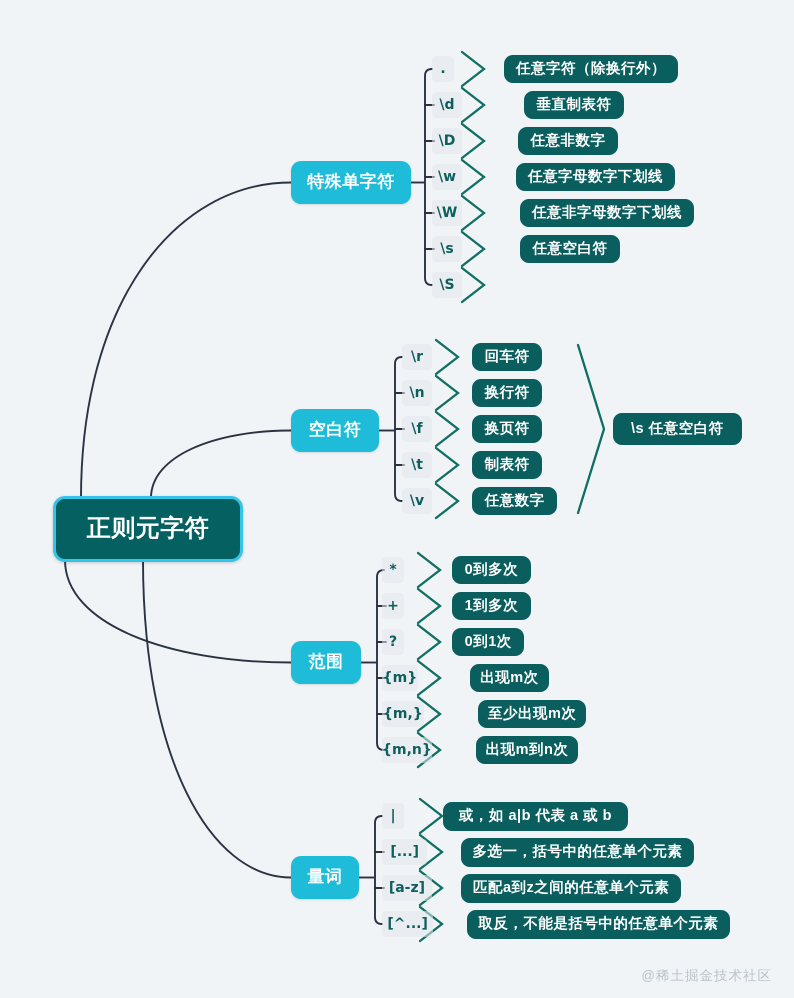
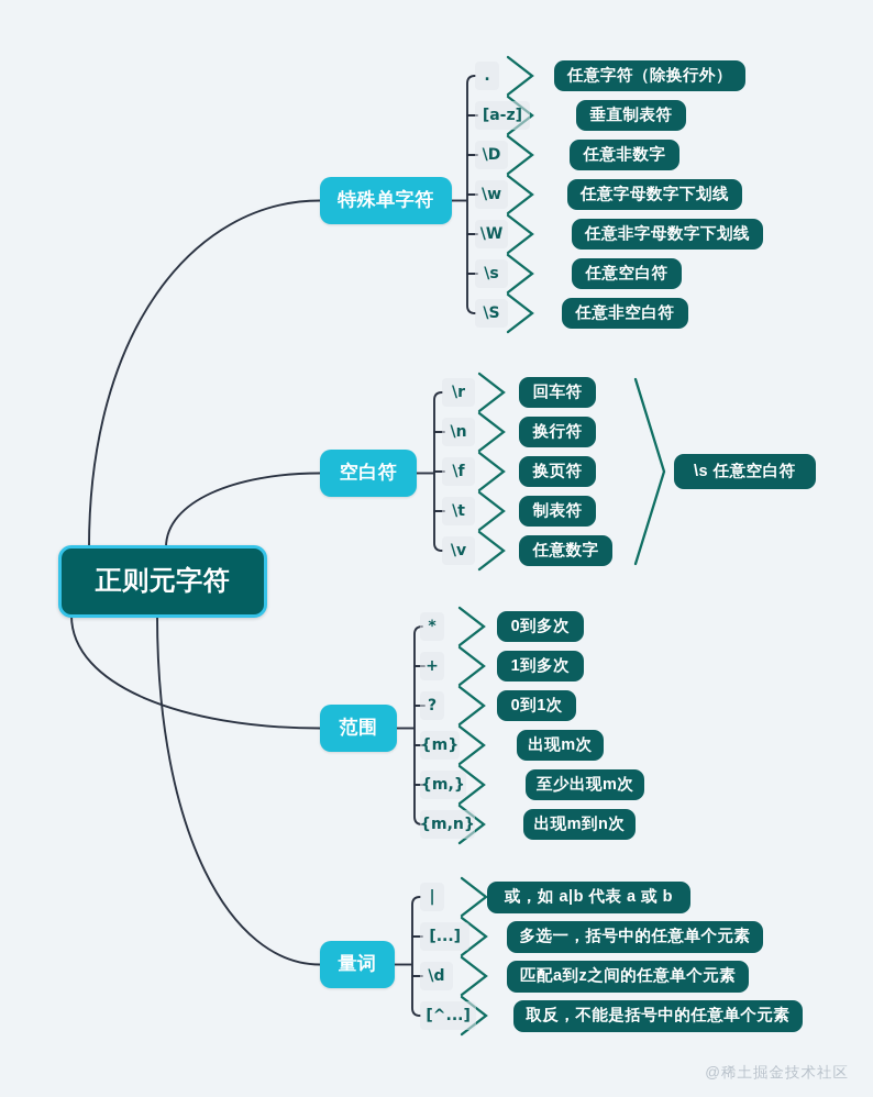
  正则元字符
  特殊单字符
  .
  任意字符（除换行外）
- \d
+ [a-z]
  垂直制表符
  \D
  任意非数字
  \w
  任意字母数字下划线
  \W
  任意非字母数字下划线
  \s
  任意空白符
  \S
+ 任意非空白符
  空白符
  \r
  回车符
  \n
  换行符
  \f
  换页符
  \t
  制表符
  \v
  任意数字
  \s 任意空白符
  范围
  *
  0到多次
  +
  1到多次
  ?
  0到1次
  {m}
  出现m次
  {m,}
  至少出现m次
  {m,n}
  出现m到n次
  量词
  |
  或，如 a|b 代表 a 或 b
  [...]
  多选一，括号中的任意单个元素
- [a-z]
+ \d
  匹配a到z之间的任意单个元素
  [^...]
  取反，不能是括号中的任意单个元素
  @稀土掘金技术社区
